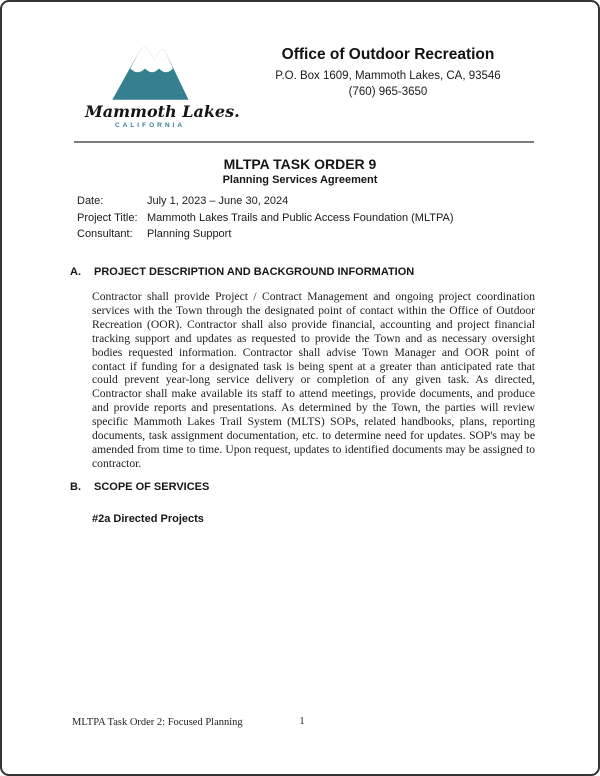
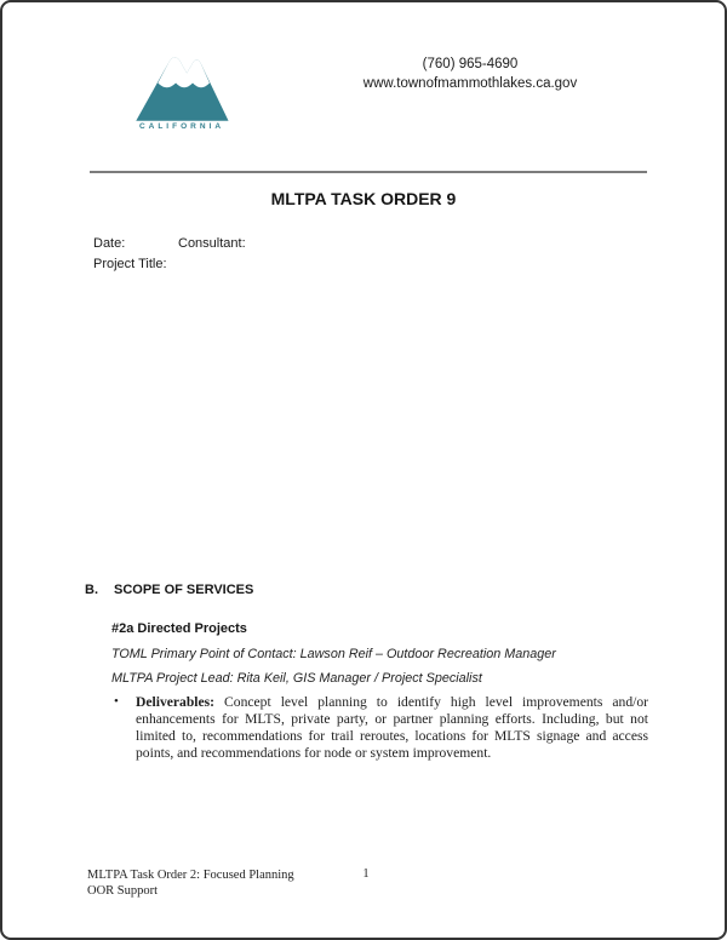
- Mammoth Lakes.
- Office of Outdoor Recreation
- P.O. Box 1609, Mammoth Lakes, CA, 93546
- (760) 965-3650
+ (760) 965-4690
+ www.townofmammothlakes.ca.gov
  MLTPA TASK ORDER 9
- Planning Services Agreement
  Date:
- July 1, 2023 – June 30, 2024
- Project Title:
+ Consultant:
- Mammoth Lakes Trails and Public Access Foundation (MLTPA)
- Consultant:
+ Project Title:
- Planning Support
- A.
- PROJECT DESCRIPTION AND BACKGROUND INFORMATION
- Contractor shall provide Project / Contract Management and ongoing project coordination services with the Town through the designated point of contact within the Office of Outdoor Recreation (OOR). Contractor shall also provide financial, accounting and project financial tracking support and updates as requested to provide the Town and as necessary oversight bodies requested information. Contractor shall advise Town Manager and OOR point of contact if funding for a designated task is being spent at a greater than anticipated rate that could prevent year-long service delivery or completion of any given task. As directed, Contractor shall make available its staff to attend meetings, provide documents, and produce and provide reports and presentations. As determined by the Town, the parties will review specific Mammoth Lakes Trail System (MLTS) SOPs, related handbooks, plans, reporting documents, task assignment documentation, etc. to determine need for updates. SOP's may be amended from time to time. Upon request, updates to identified documents may be assigned to contractor.
  B.
  SCOPE OF SERVICES
  #2a Directed Projects
+ TOML Primary Point of Contact: Lawson Reif – Outdoor Recreation Manager
+ MLTPA Project Lead: Rita Keil, GIS Manager / Project Specialist
+ •
+ Deliverables: Concept level planning to identify high level improvements and/or enhancements for MLTS, private party, or partner planning efforts. Including, but not limited to, recommendations for trail reroutes, locations for MLTS signage and access points, and recommendations for node or system improvement.
  MLTPA Task Order 2: Focused Planning
+ OOR Support
  1
